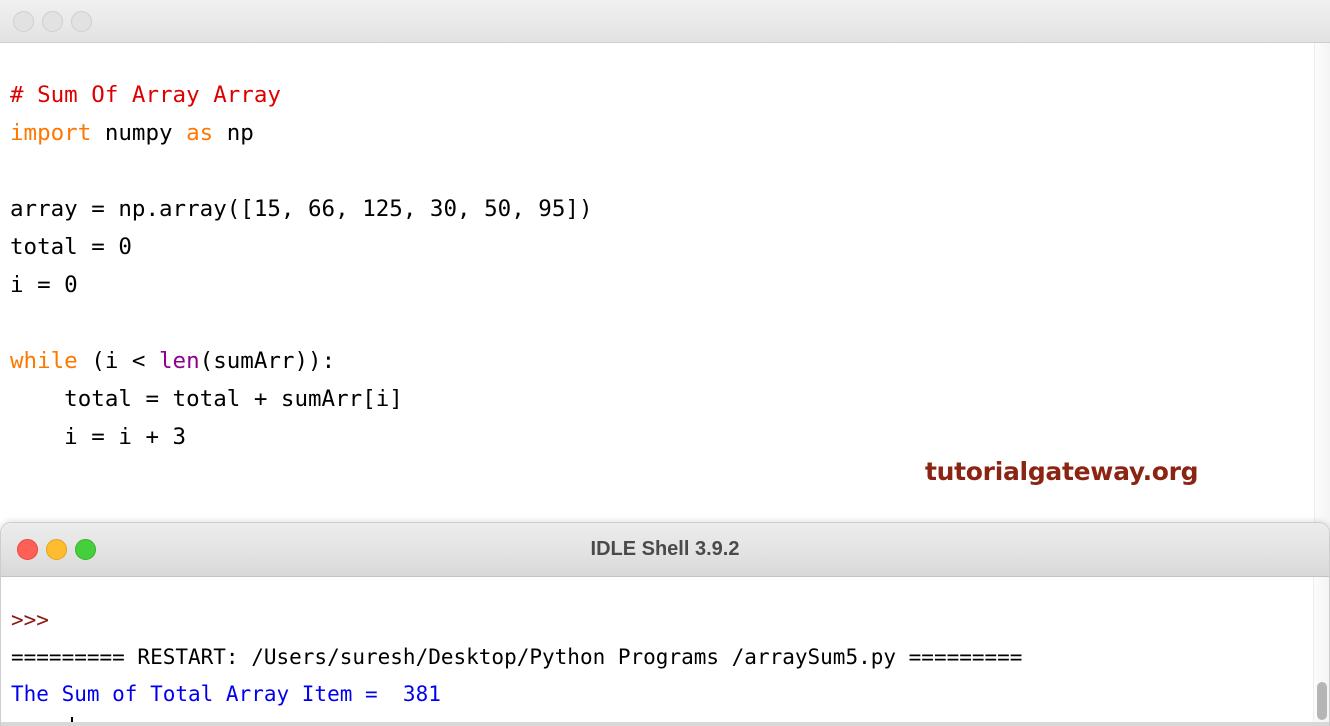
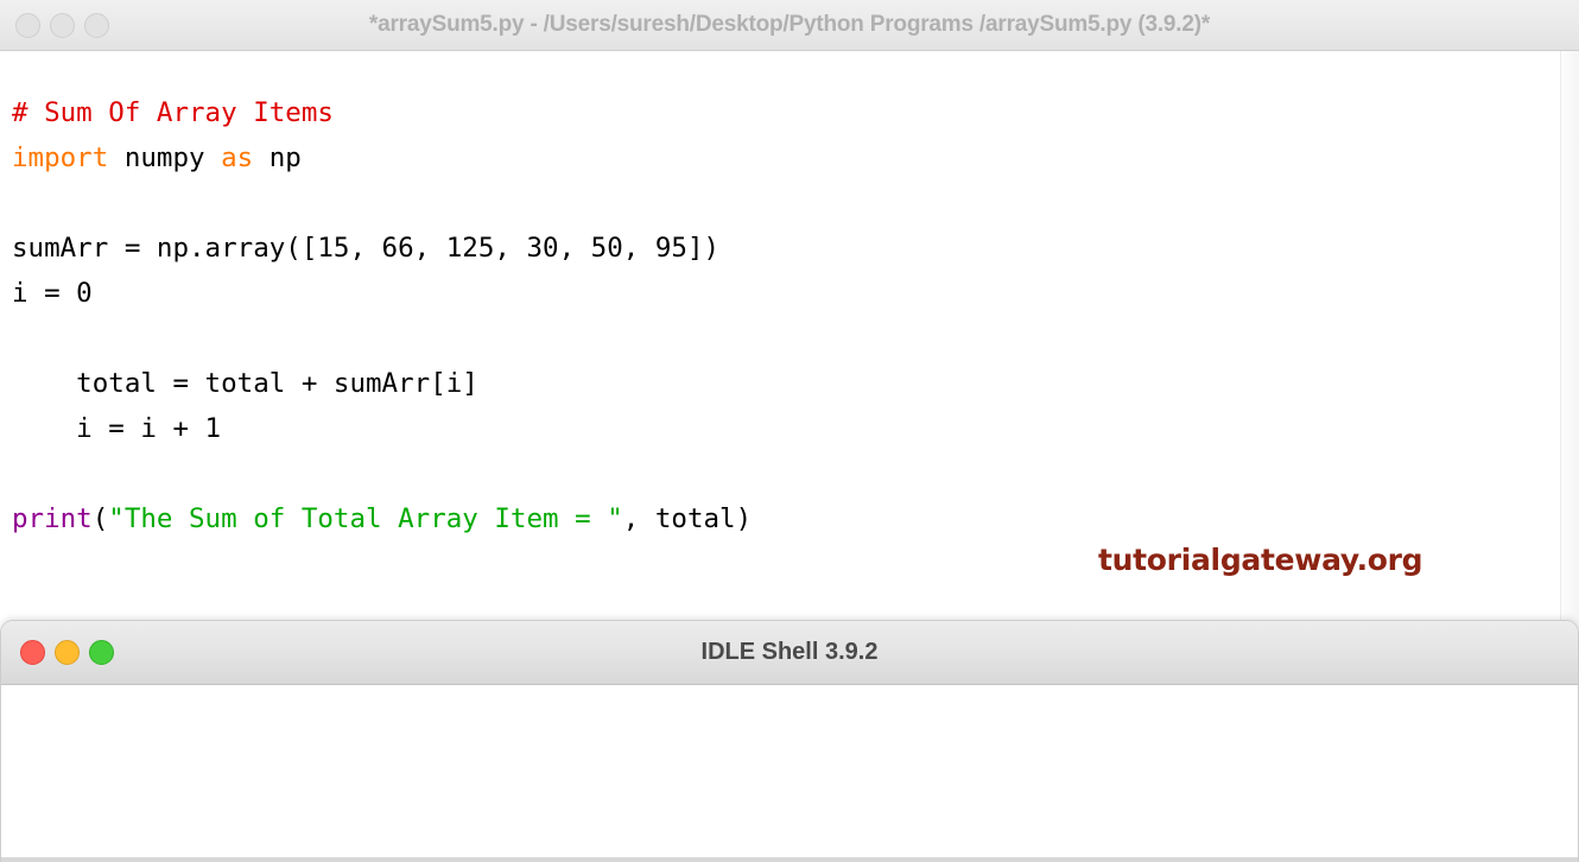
+ *arraySum5.py - /Users/suresh/Desktop/Python Programs /arraySum5.py (3.9.2)*
- # Sum Of Array Array
+ # Sum Of Array Items
  import numpy as np
- array = np.array([15, 66, 125, 30, 50, 95])
+ sumArr = np.array([15, 66, 125, 30, 50, 95])
- total = 0
  i = 0
- while (i < len(sumArr)):
  total = total + sumArr[i]
- i = i + 3
+ i = i + 1
+ print("The Sum of Total Array Item = ", total)
  tutorialgateway.org
  IDLE Shell 3.9.2
- >>>
- ========= RESTART: /Users/suresh/Desktop/Python Programs /arraySum5.py =========
- The Sum of Total Array Item = 381
